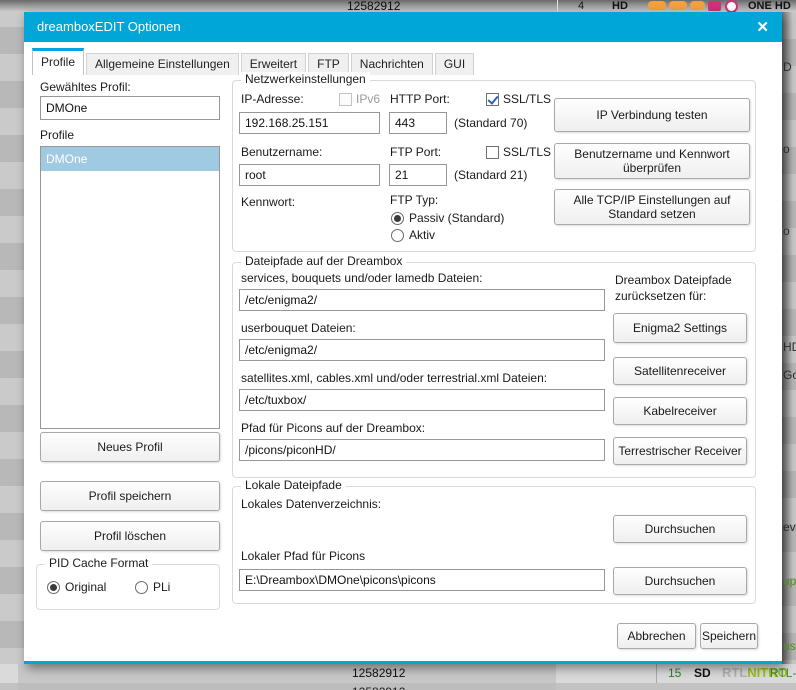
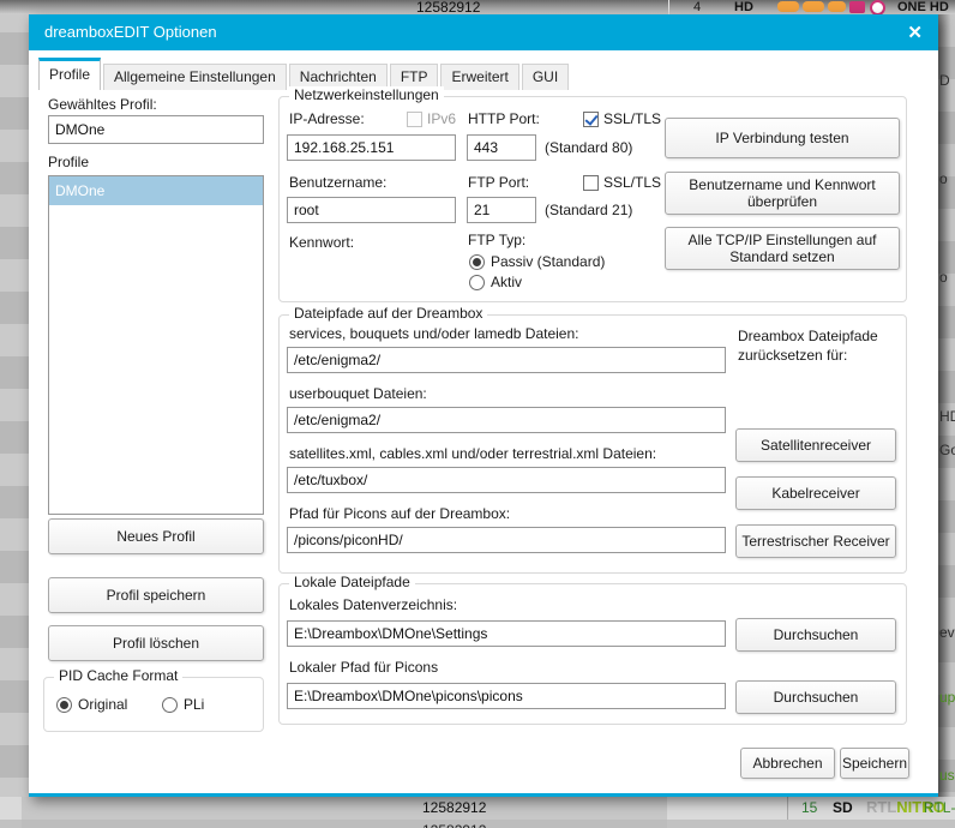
  12582912
  4
  HD
  ONE HD
  D
  o
  o
  ev
  up
  us
  12582912
  15
  SD
  RTLNITRO
  dreamboxEDIT Optionen
  ✕
  Profile
  Allgemeine Einstellungen
- Erweitert
+ Nachrichten
  FTP
- Nachrichten
+ Erweitert
  GUI
  Gewähltes Profil:
  DMOne
  Profile
  DMOne
  Neues Profil
  Profil speichern
  Profil löschen
  PID Cache Format
  Original
  PLi
  Netzwerkeinstellungen
  IP-Adresse:
  IPv6
  HTTP Port:
  SSL/TLS
  192.168.25.151
  443
- (Standard 70)
+ (Standard 80)
  Benutzername:
  FTP Port:
  SSL/TLS
  root
  21
  (Standard 21)
  Kennwort:
  FTP Typ:
  Passiv (Standard)
  Aktiv
  IP Verbindung testen
  Benutzername und Kennwort überprüfen
  Alle TCP/IP Einstellungen auf Standard setzen
  Dateipfade auf der Dreambox
  services, bouquets und/oder lamedb Dateien:
  /etc/enigma2/
  userbouquet Dateien:
  /etc/enigma2/
  satellites.xml, cables.xml und/oder terrestrial.xml Dateien:
  /etc/tuxbox/
  Pfad für Picons auf der Dreambox:
  /picons/piconHD/
  Dreambox Dateipfade
  zurücksetzen für:
- Enigma2 Settings
  Satellitenreceiver
  Kabelreceiver
  Terrestrischer Receiver
  Lokale Dateipfade
  Lokales Datenverzeichnis:
+ E:\Dreambox\DMOne\Settings
  Durchsuchen
  Lokaler Pfad für Picons
  E:\Dreambox\DMOne\picons\picons
  Durchsuchen
  Abbrechen
  Speichern
